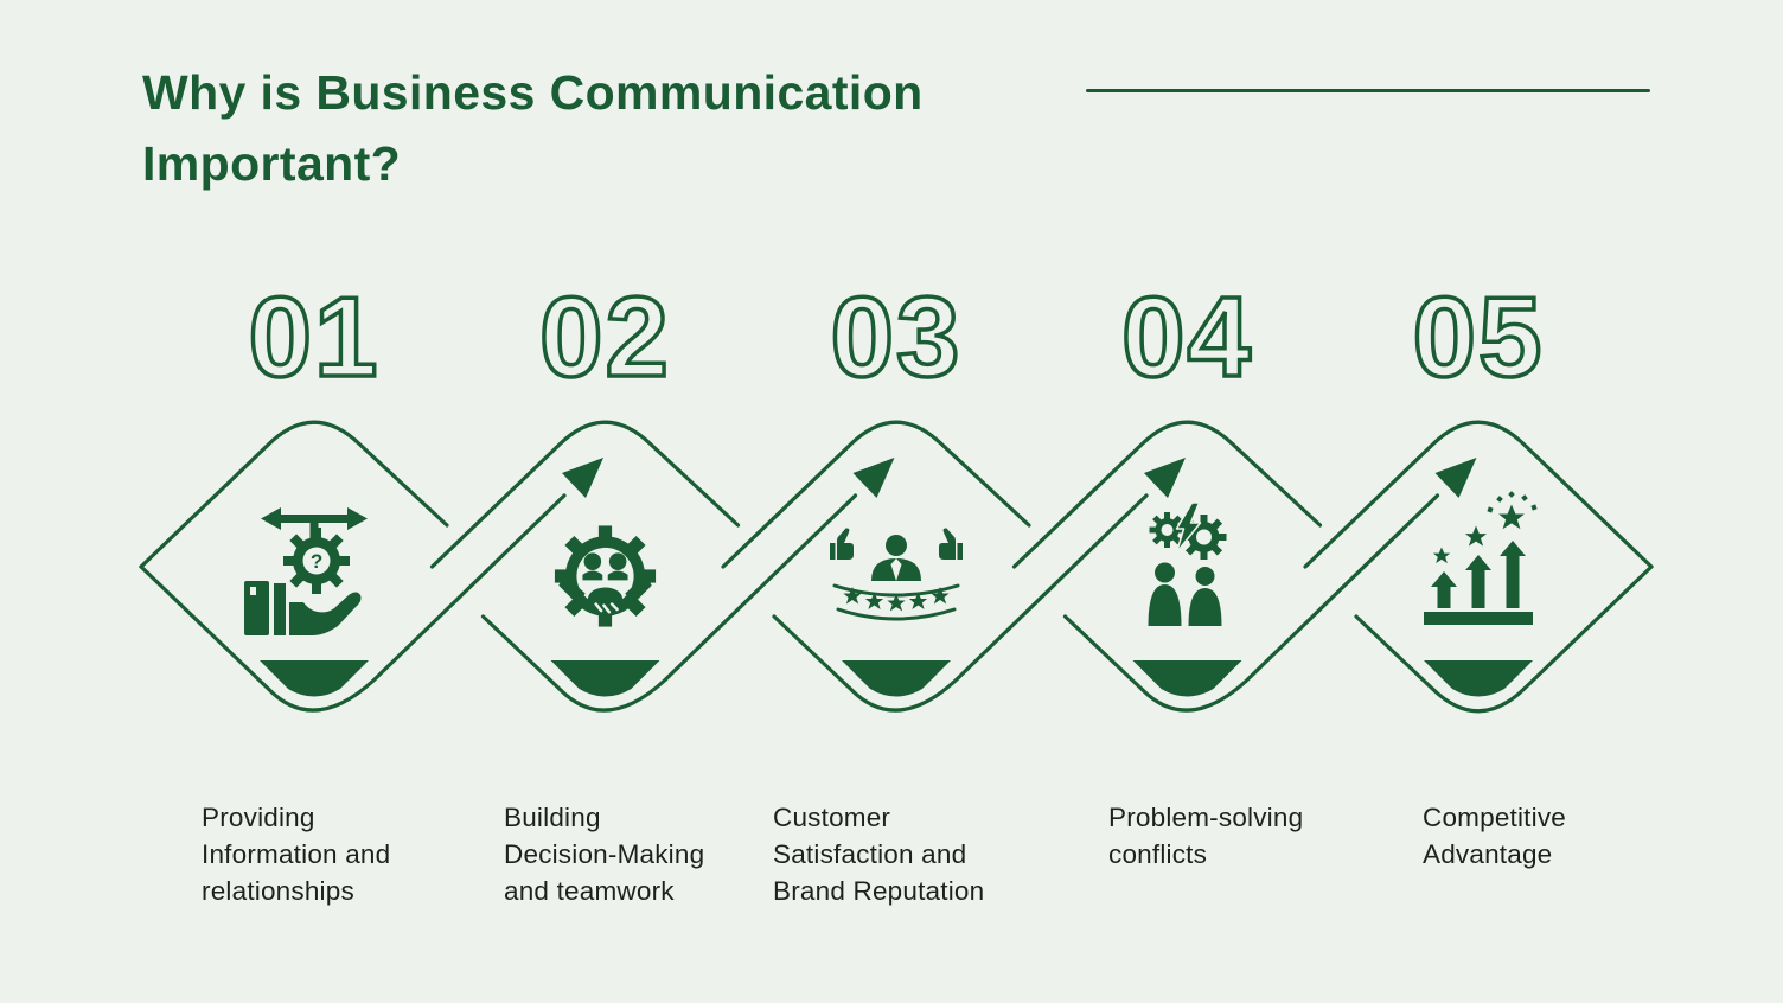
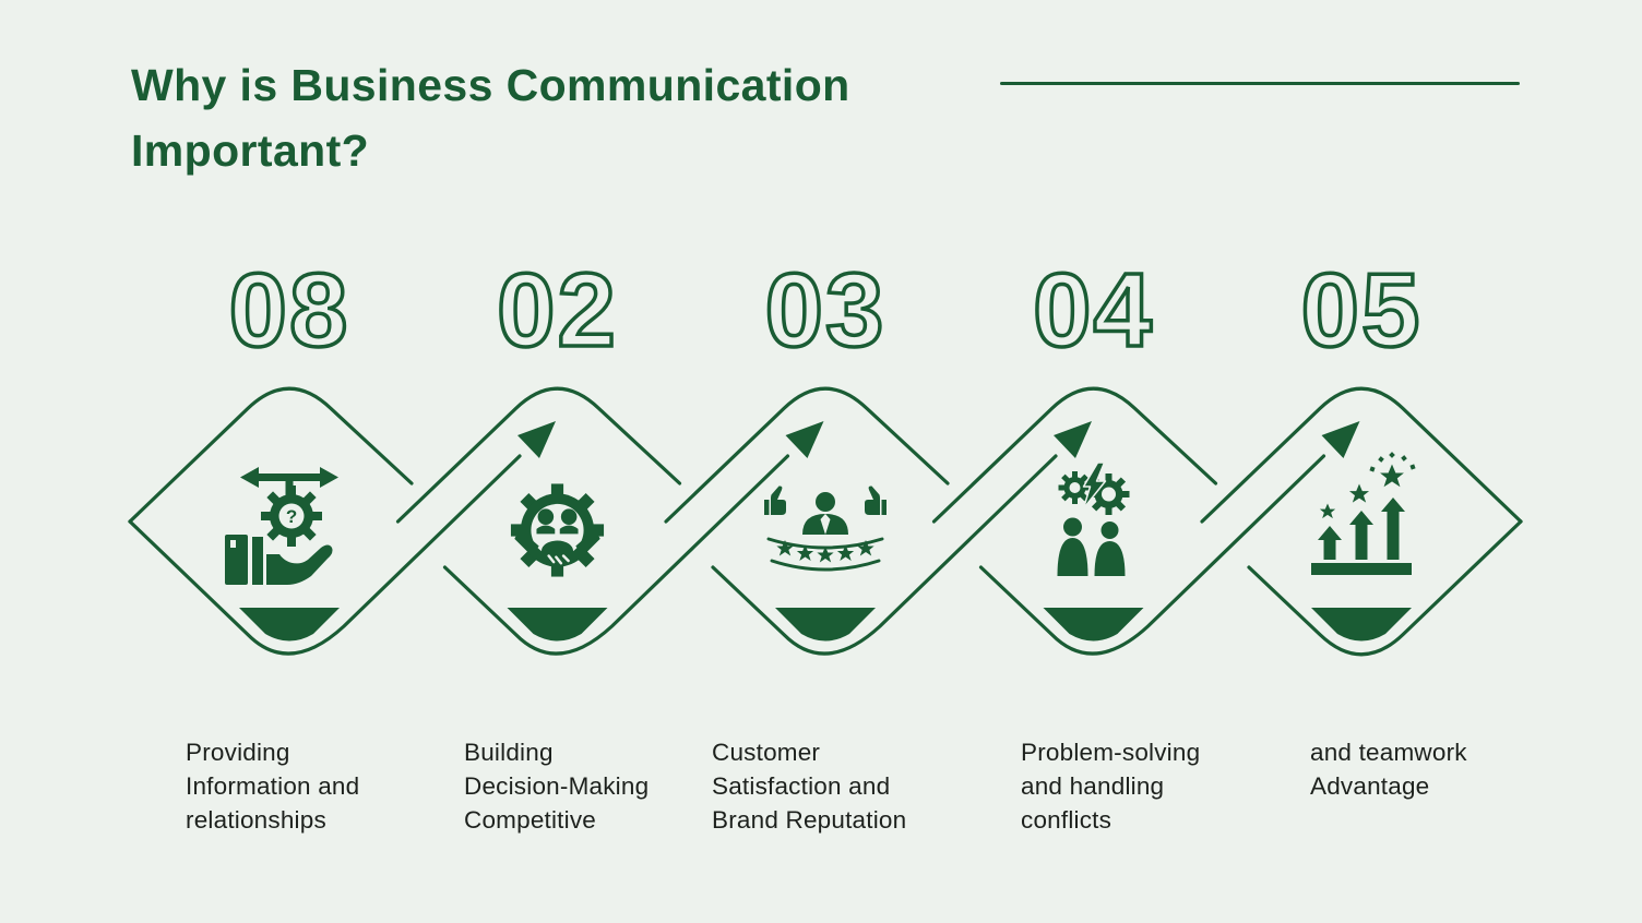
  Why is Business Communication
  Important?
- 01
+ 08
  02
  03
  04
  05
  ?
  Providing
  Information and
  relationships
  Building
  Decision-Making
- and teamwork
+ Competitive
  Customer
  Satisfaction and
  Brand Reputation
  Problem-solving
+ and handling
  conflicts
- Competitive
+ and teamwork
  Advantage
